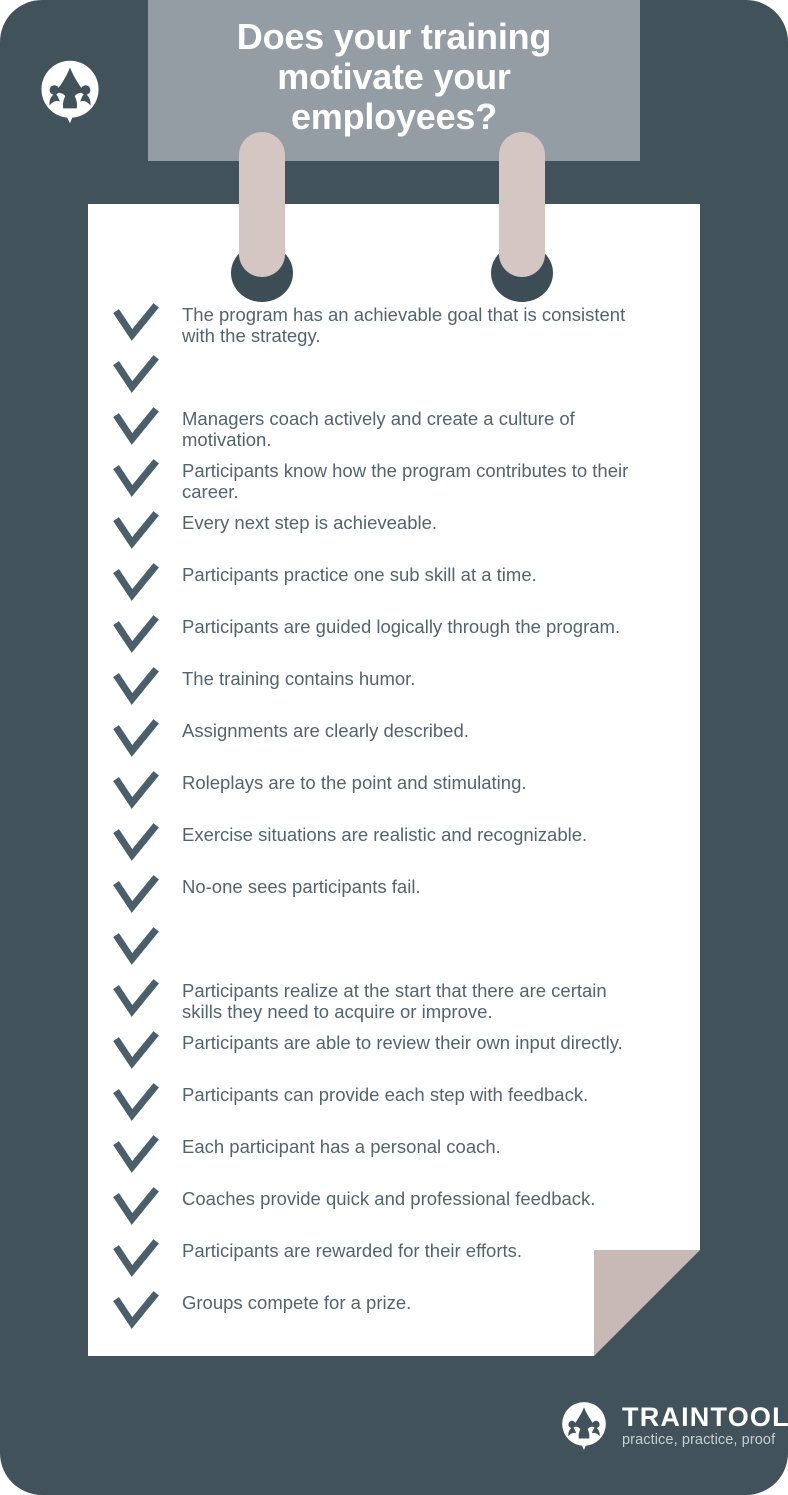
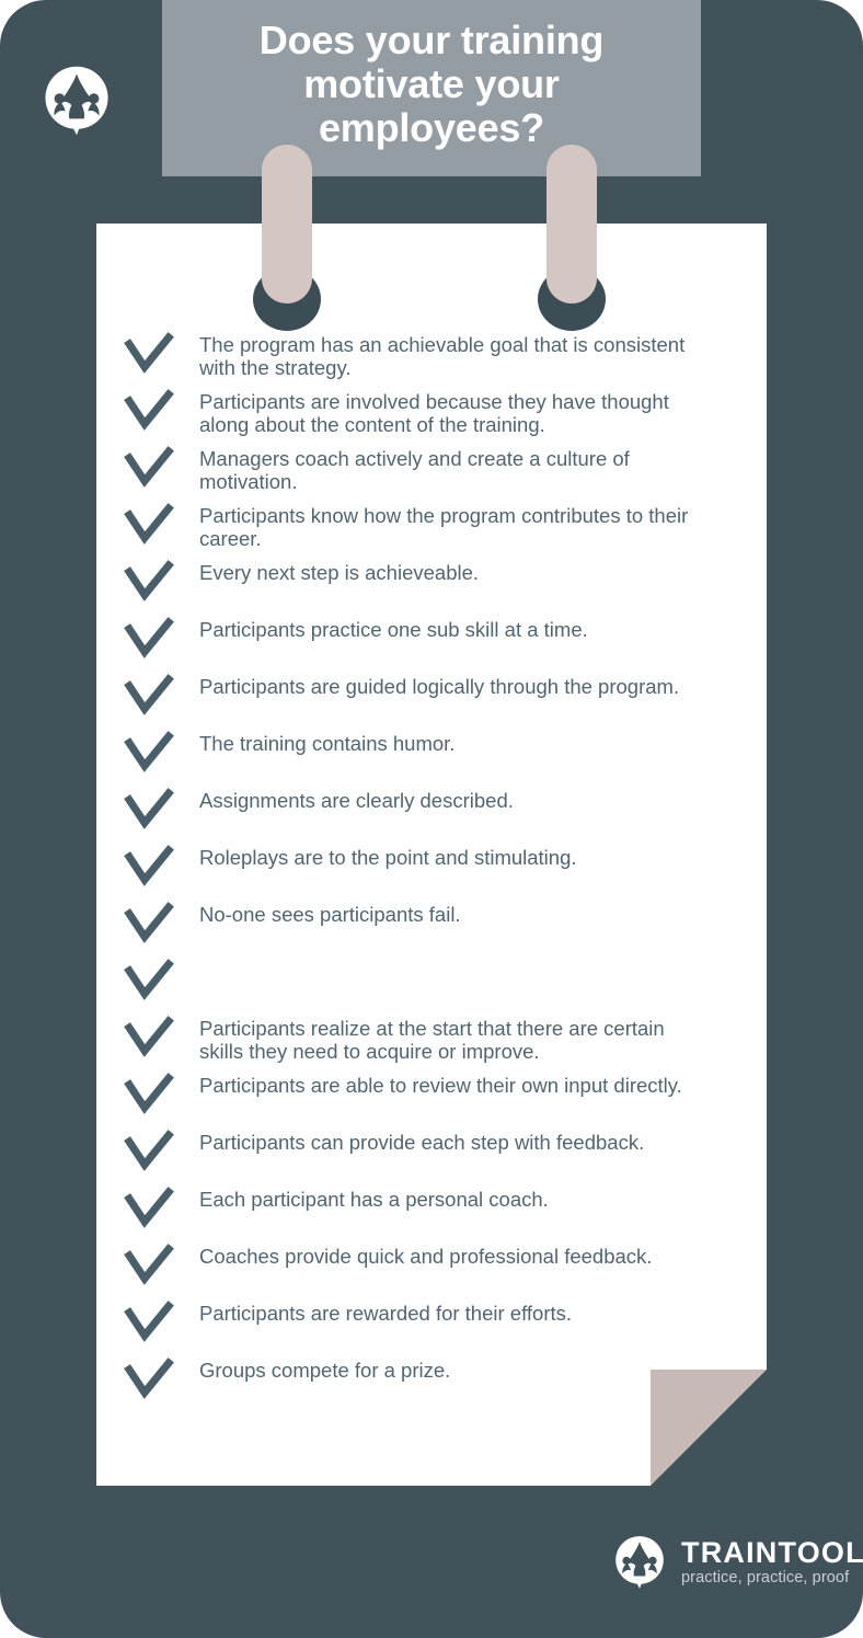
  Does your training
  motivate your
  employees?
  The program has an achievable goal that is consistent
  with the strategy.
+ Participants are involved because they have thought
+ along about the content of the training.
  Managers coach actively and create a culture of
  motivation.
  Participants know how the program contributes to their
  career.
  Every next step is achieveable.
  Participants practice one sub skill at a time.
  Participants are guided logically through the program.
  The training contains humor.
  Assignments are clearly described.
  Roleplays are to the point and stimulating.
- Exercise situations are realistic and recognizable.
  No-one sees participants fail.
  Participants realize at the start that there are certain
  skills they need to acquire or improve.
  Participants are able to review their own input directly.
  Participants can provide each step with feedback.
  Each participant has a personal coach.
  Coaches provide quick and professional feedback.
  Participants are rewarded for their efforts.
  Groups compete for a prize.
  TRAINTOOL
  practice, practice, proof
